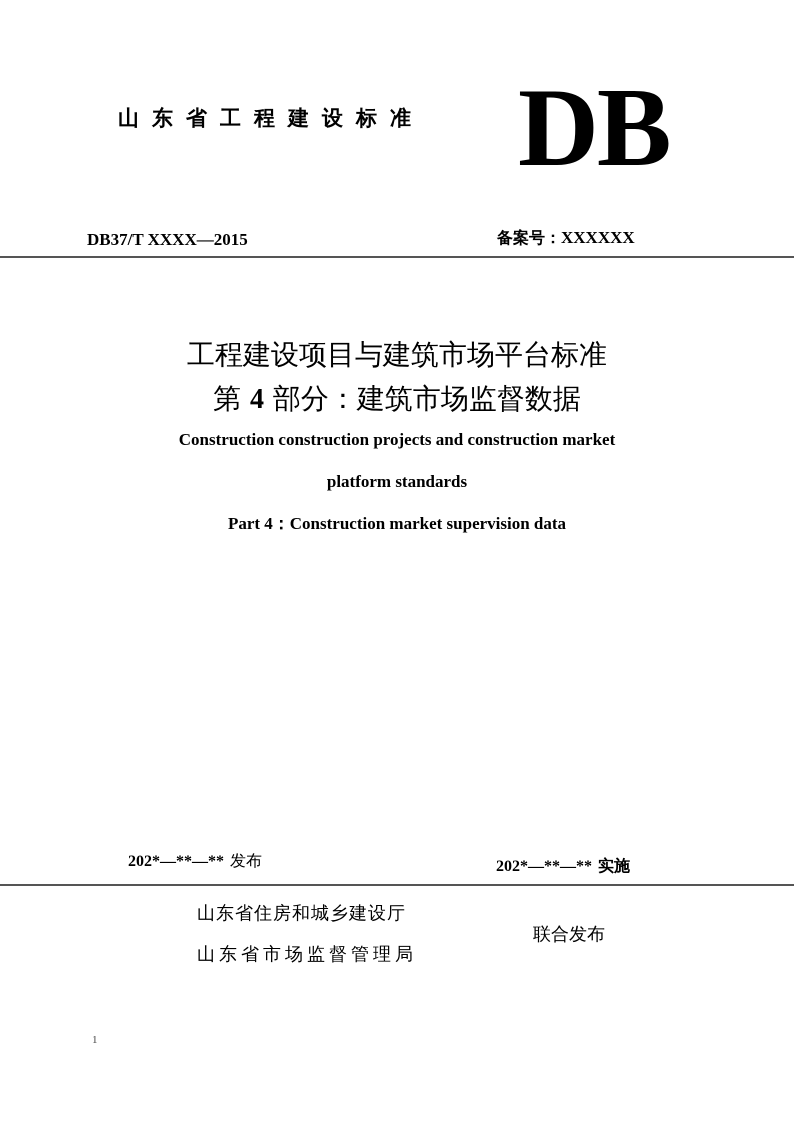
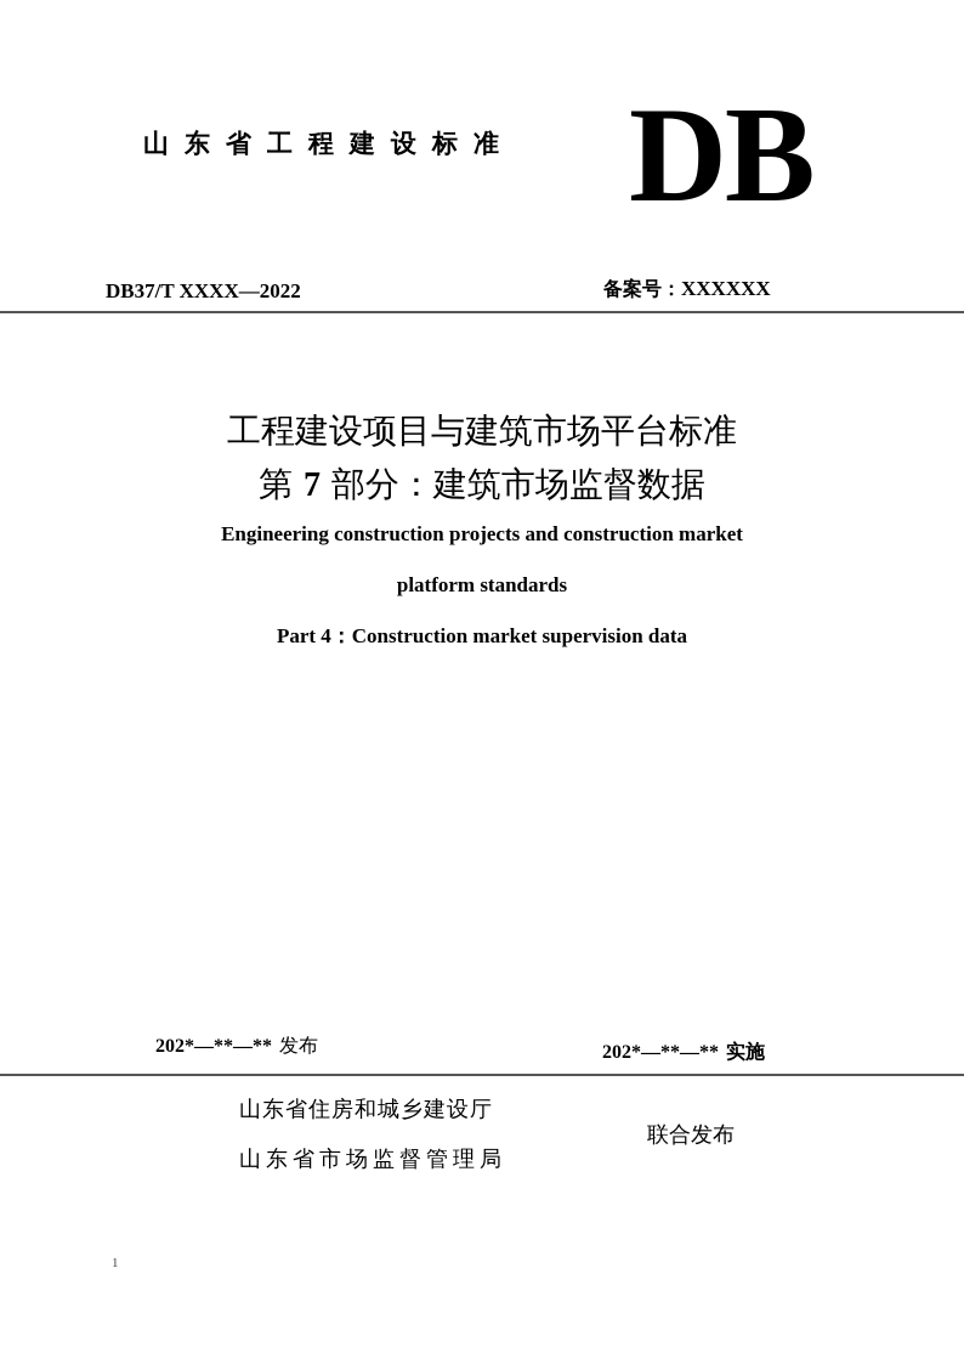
  山东省工程建设标准
  DB
- DB37/T XXXX—2015
+ DB37/T XXXX—2022
  备案号：XXXXXX
  工程建设项目与建筑市场平台标准
- 第 4 部分：建筑市场监督数据
+ 第 7 部分：建筑市场监督数据
- Construction construction projects and construction market
+ Engineering construction projects and construction market
  platform standards
  Part 4：Construction market supervision data
  202*—**—** 发布
  202*—**—** 实施
  山东省住房和城乡建设厅
  山东省市场监督管理局
  联合发布
  1
